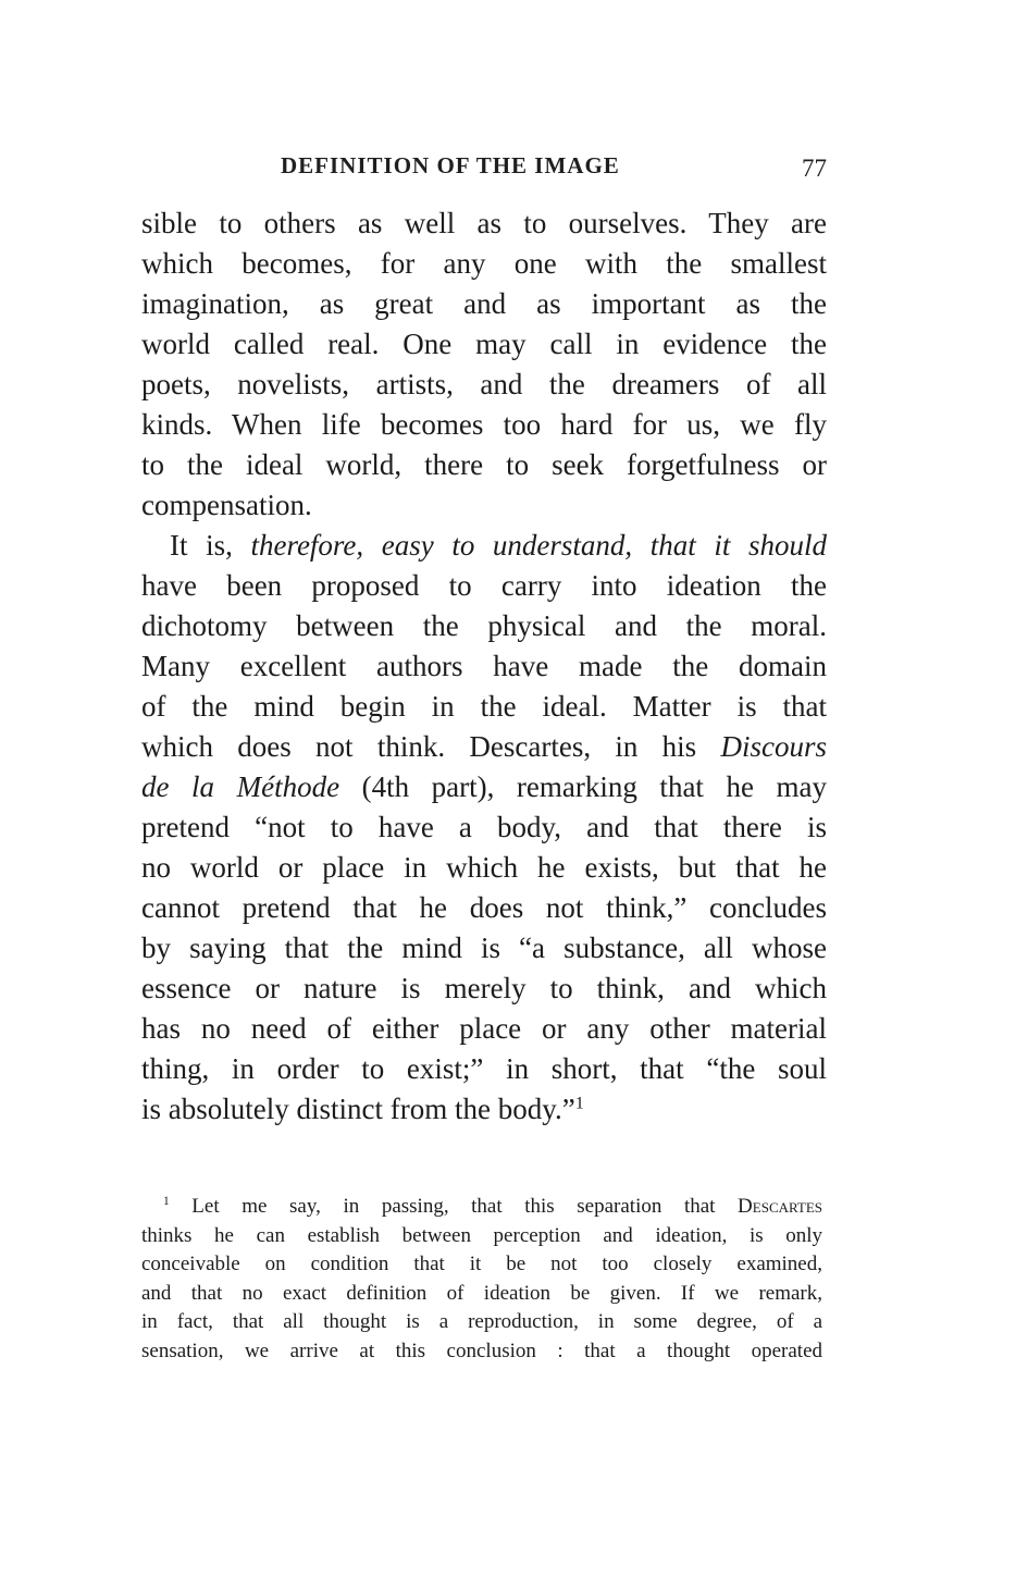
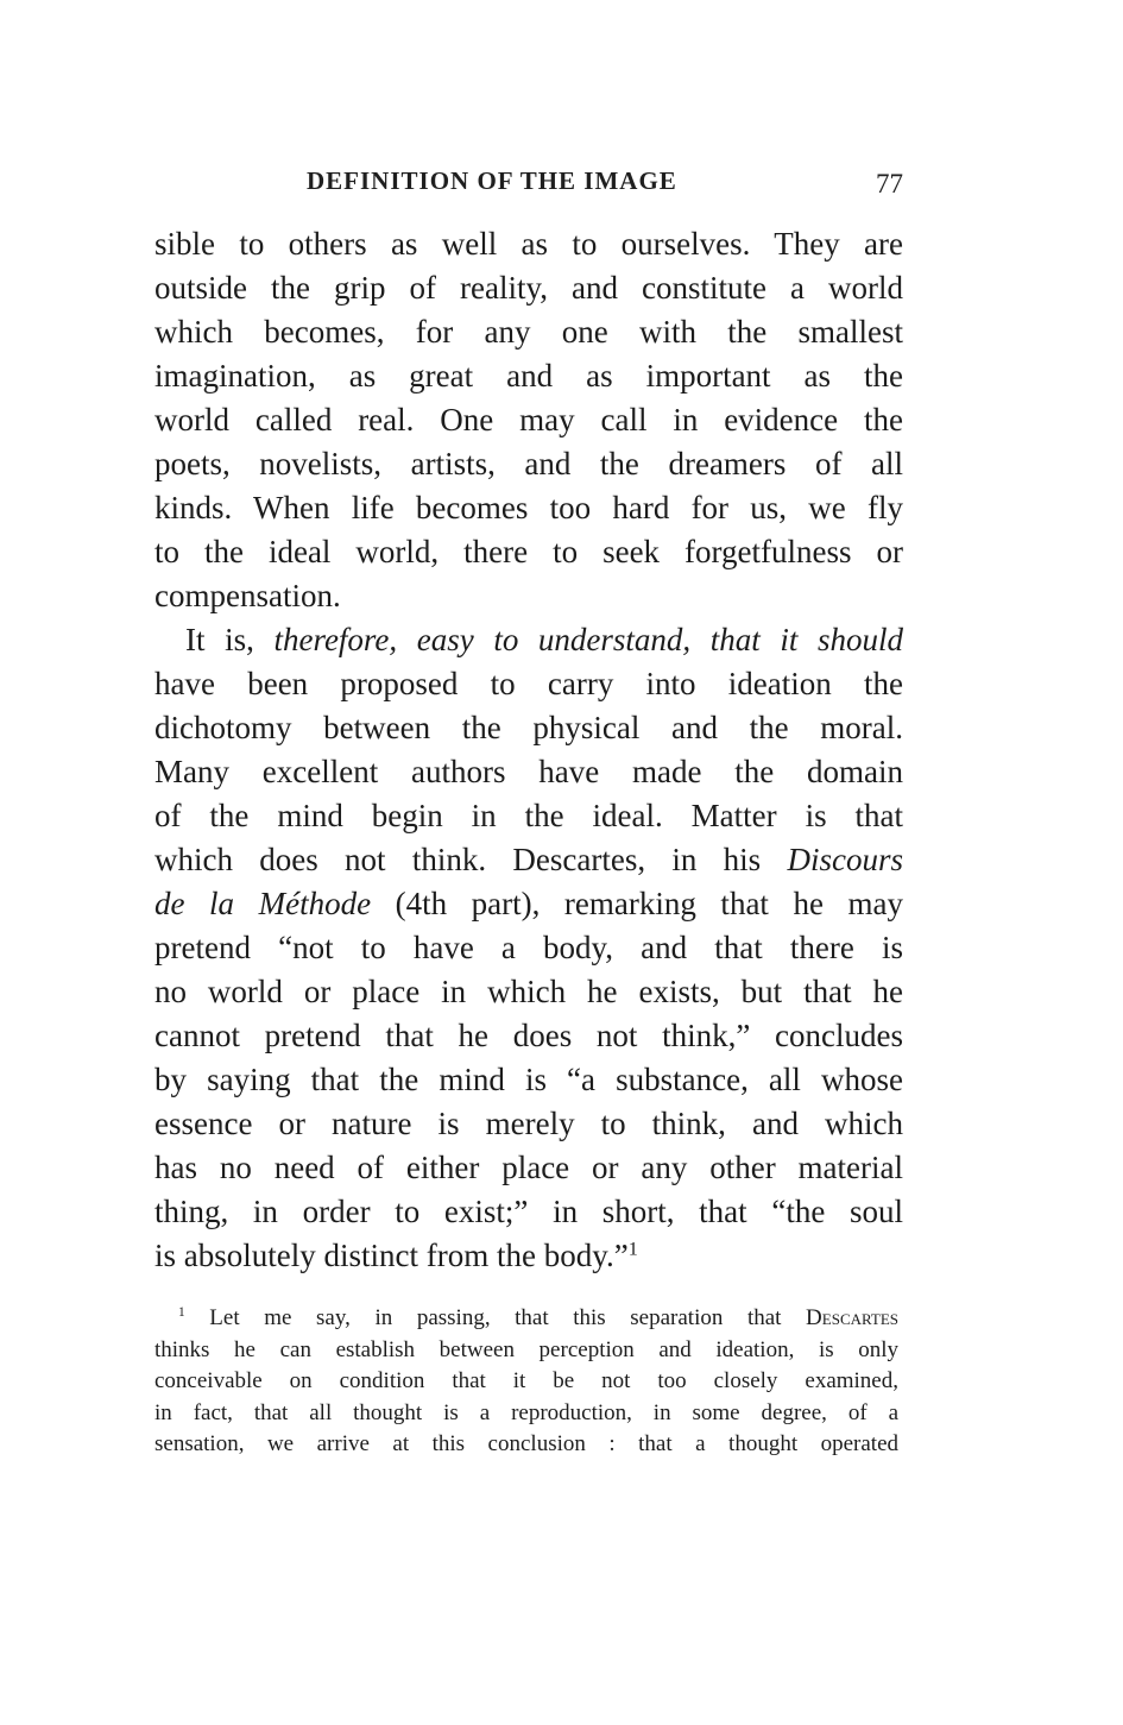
  DEFINITION OF THE IMAGE
  77
  sible to others as well as to ourselves. They are
+ outside the grip of reality, and constitute a world
  which becomes, for any one with the smallest
  imagination, as great and as important as the
  world called real. One may call in evidence the
  poets, novelists, artists, and the dreamers of all
  kinds. When life becomes too hard for us, we fly
  to the ideal world, there to seek forgetfulness or
  compensation.
  It is, therefore, easy to understand, that it should
  have been proposed to carry into ideation the
  dichotomy between the physical and the moral.
  Many excellent authors have made the domain
  of the mind begin in the ideal. Matter is that
  which does not think. Descartes, in his Discours
  de la Méthode (4th part), remarking that he may
  pretend “not to have a body, and that there is
  no world or place in which he exists, but that he
  cannot pretend that he does not think,” concludes
  by saying that the mind is “a substance, all whose
  essence or nature is merely to think, and which
  has no need of either place or any other material
  thing, in order to exist;” in short, that “the soul
  is absolutely distinct from the body.”1
  1 Let me say, in passing, that this separation that Descartes
  thinks he can establish between perception and ideation, is only
  conceivable on condition that it be not too closely examined,
- and that no exact definition of ideation be given. If we remark,
  in fact, that all thought is a reproduction, in some degree, of a
  sensation, we arrive at this conclusion : that a thought operated
